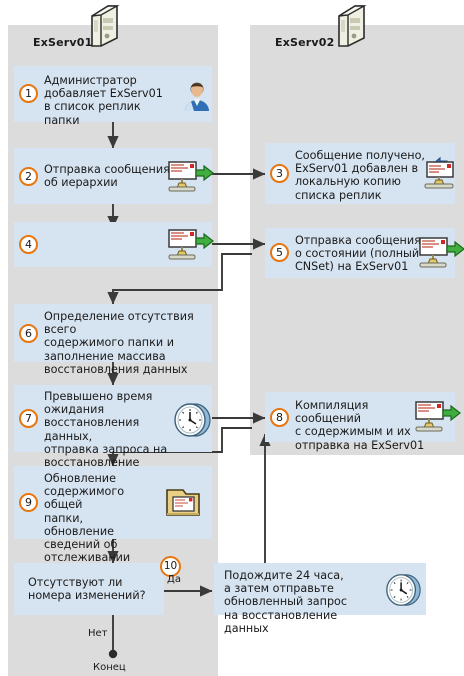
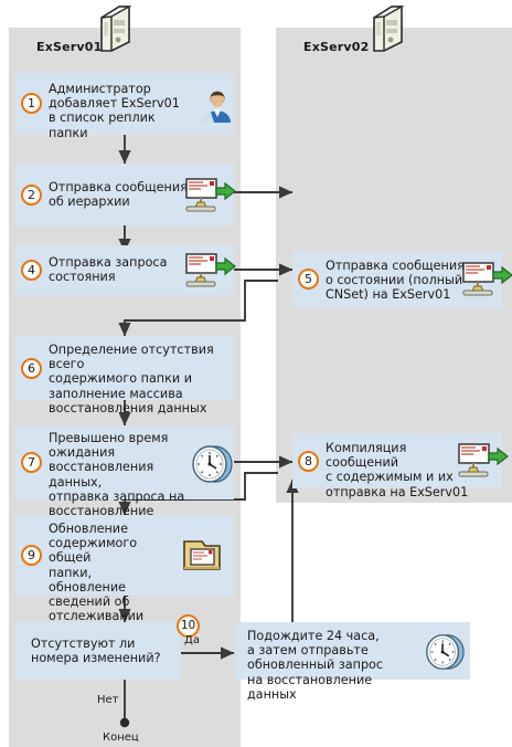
  ExServ01
  ExServ02
  1
  Администратор
  добавляет ExServ01
  в список реплик папки
  2
  Отправка сообщения
  об иерархии
- 3
- Сообщение получено,
- ExServ01 добавлен в
- локальную копию
- списка реплик
  4
+ Отправка запроса
+ состояния
  5
  Отправка сообщения
  о состоянии (полный
  CNSet) на ExServ01
  6
  Определение отсутствия всего
  содержимого папки и
  заполнение массива
  восстановления данных
  7
  Превышено время ожидания
  восстановления данных,
  отправка запроса на
  восстановление
  8
  Компиляция сообщений
  с содержимым и их
  отправка на ExServ01
  9
  Обновление
  содержимого общей
  папки, обновление
  сведений об
  отслеживании
  Отсутствуют ли
  номера изменений?
  10
  Подождите 24 часа,
  а затем отправьте
  обновленный запрос
  на восстановление данных
  Да
  Нет
  Конец
